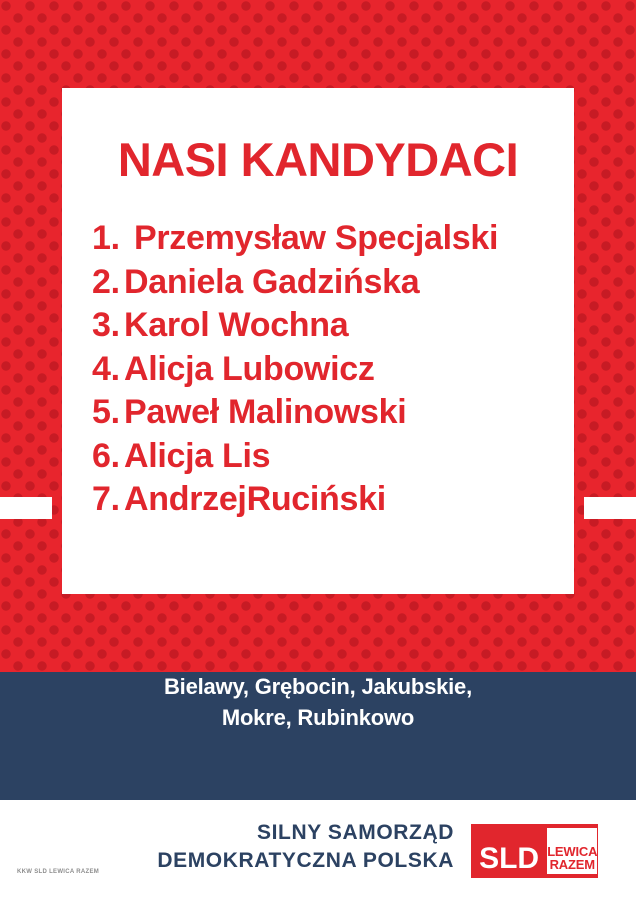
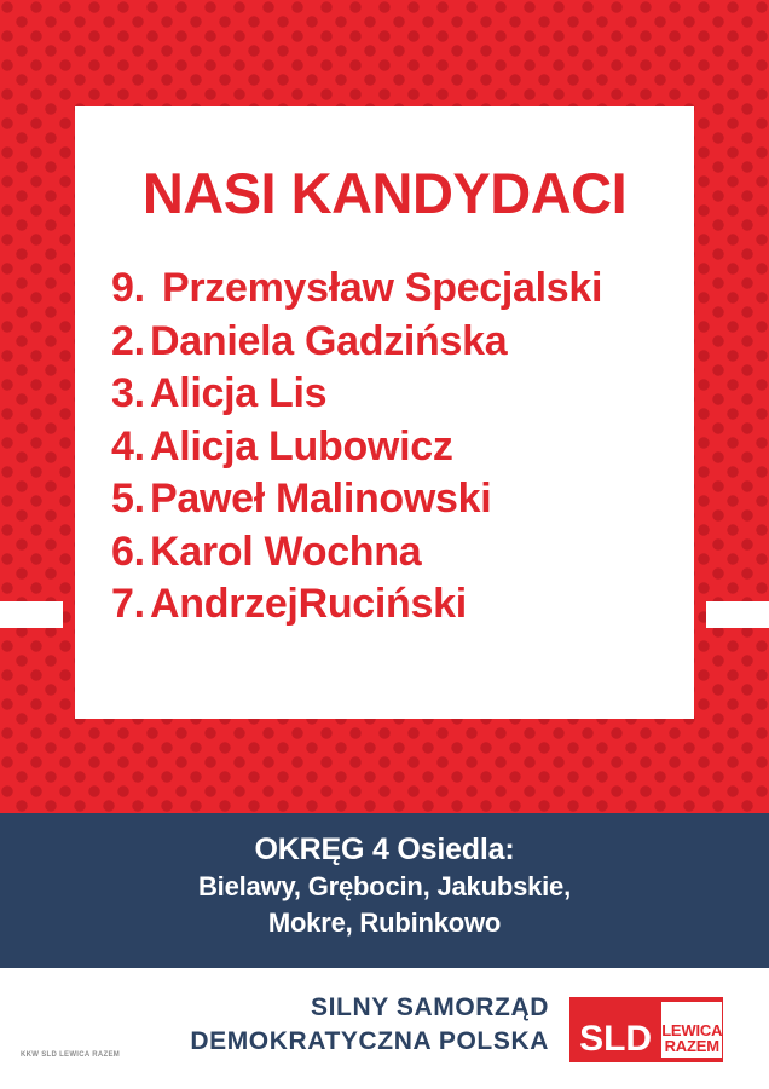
  NASI KANDYDACI
- 1.
+ 9.
  Przemysław Specjalski
  2.
  Daniela Gadzińska
  3.
- Karol Wochna
+ Alicja Lis
  4.
  Alicja Lubowicz
  5.
  Paweł Malinowski
  6.
- Alicja Lis
+ Karol Wochna
  7.
  AndrzejRuciński
+ OKRĘG 4 Osiedla:
  Bielawy, Grębocin, Jakubskie,
  Mokre, Rubinkowo
  SILNY SAMORZĄD
  DEMOKRATYCZNA POLSKA
  SLD
  LEWICA
  RAZEM
